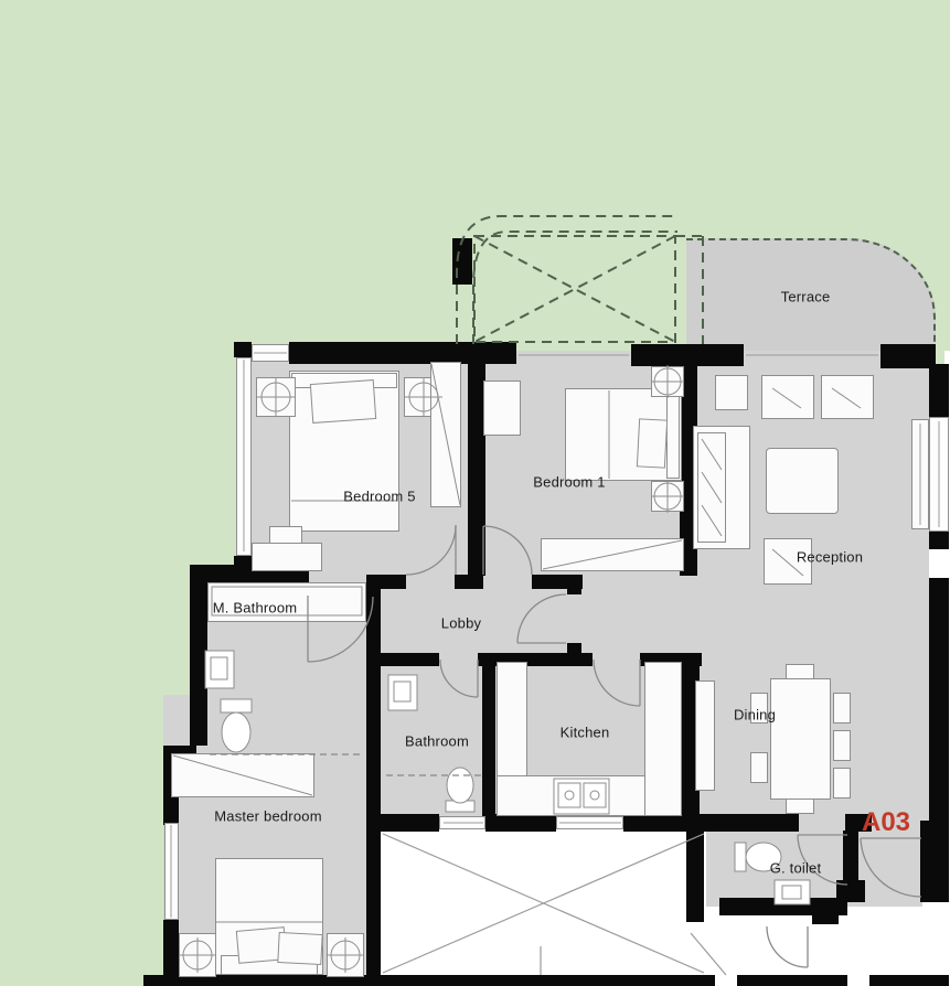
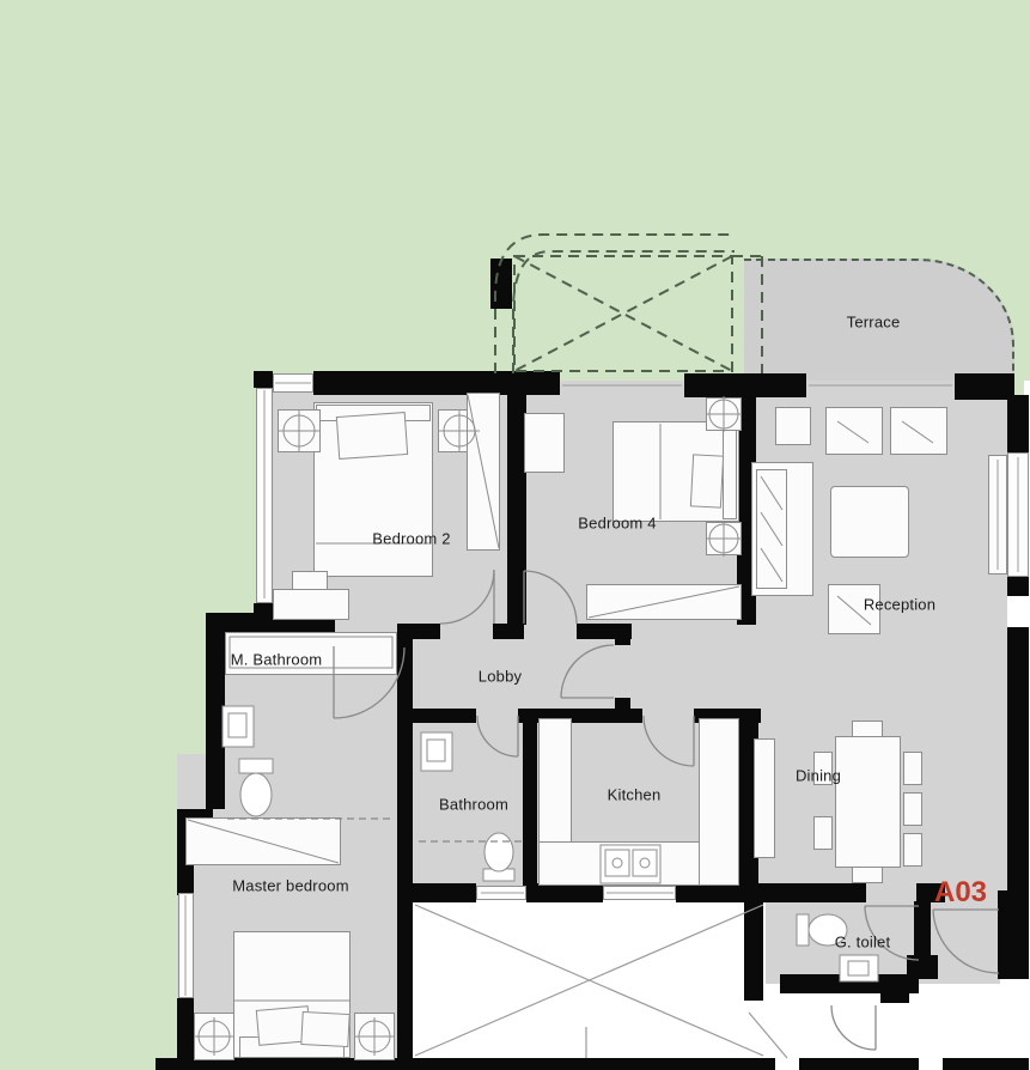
  Terrace
- Bedroom 5
+ Bedroom 2
- Bedroom 1
+ Bedroom 4
  Reception
  M. Bathroom
  Lobby
  Bathroom
  Kitchen
  Dining
  Master bedroom
  G. toilet
  A03
